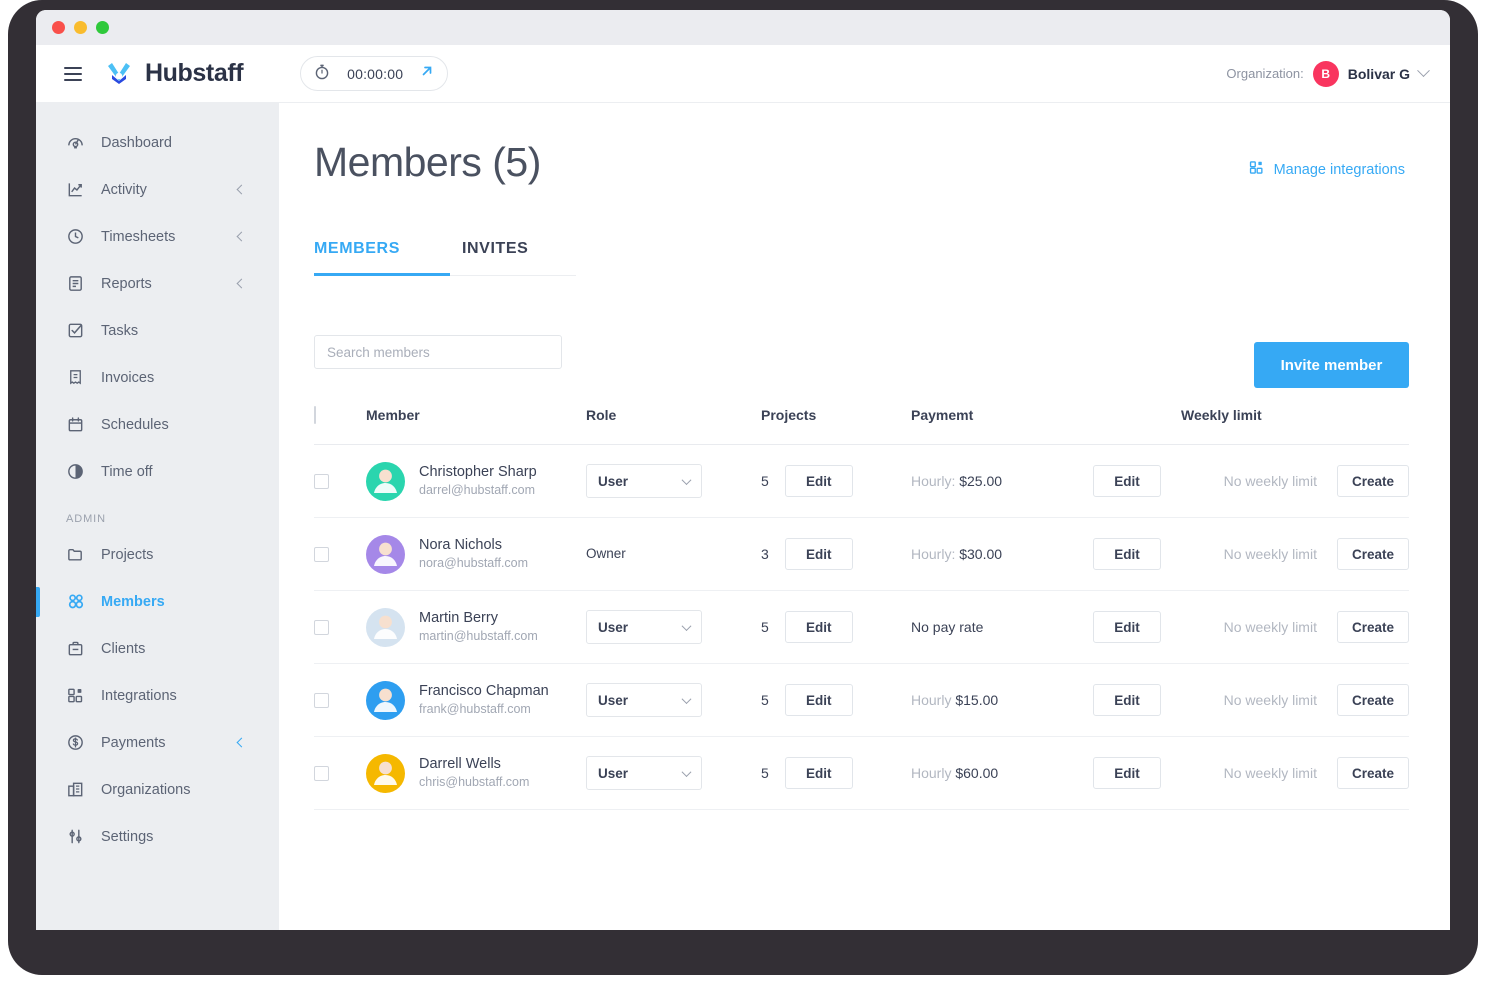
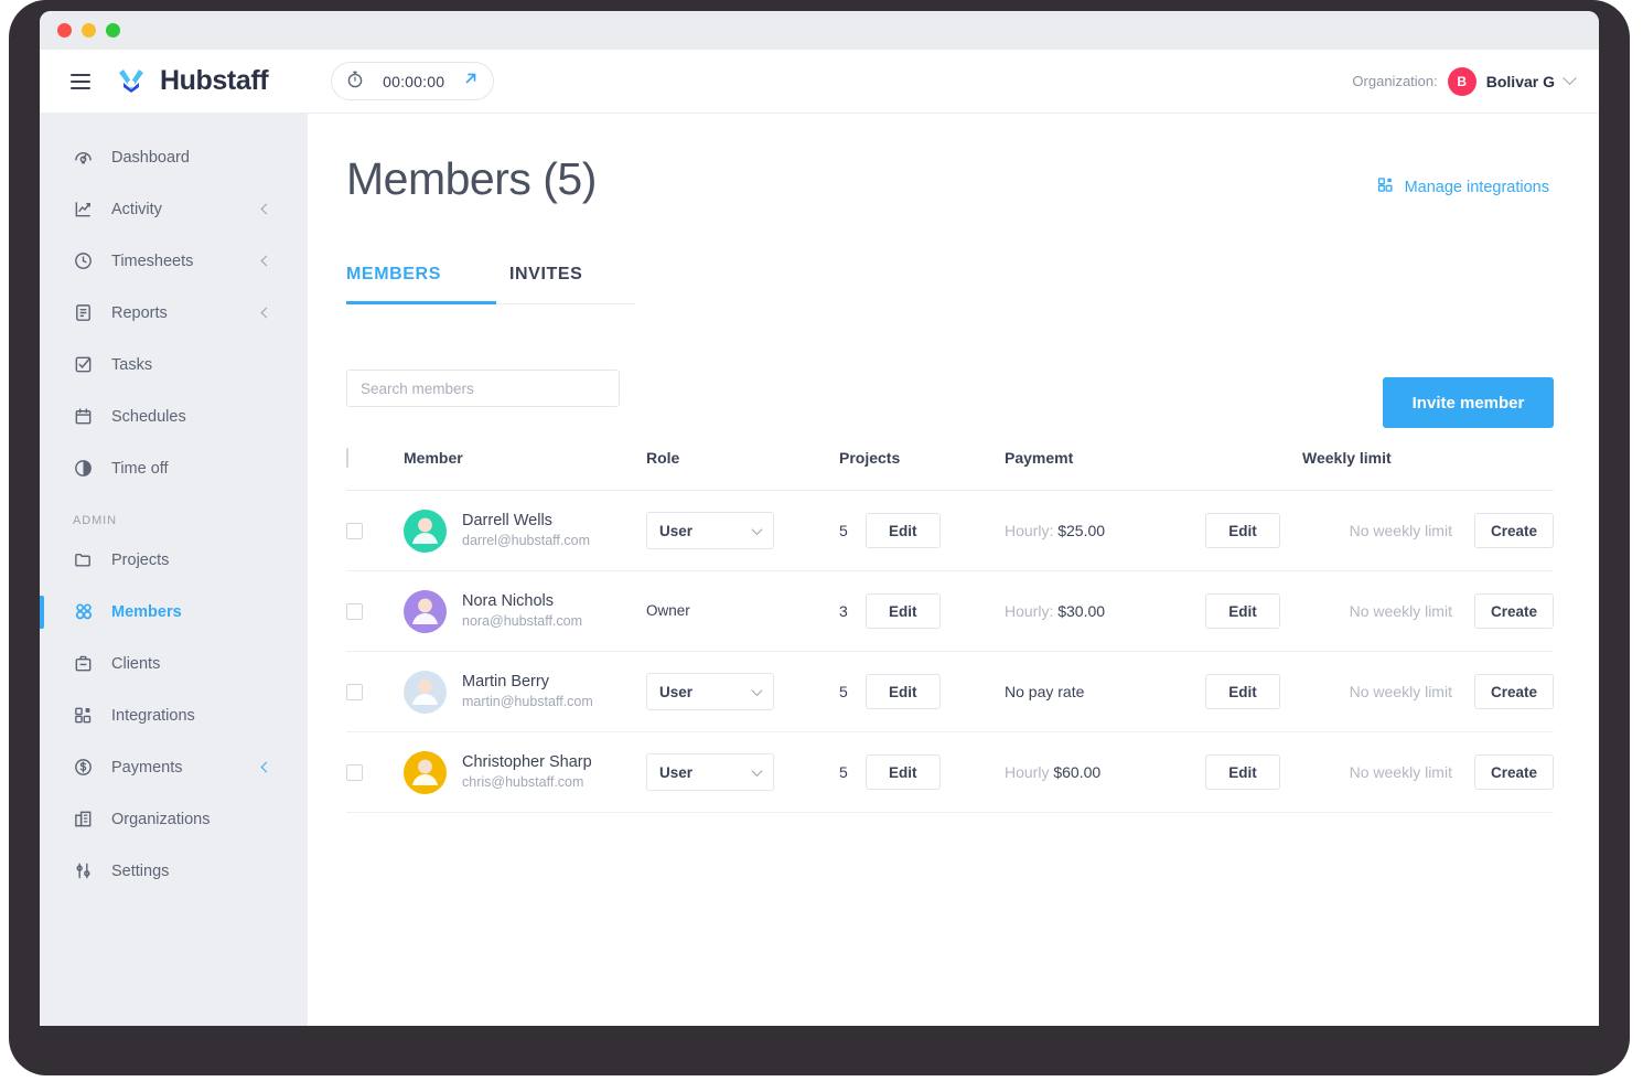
  Hubstaff
  00:00:00
  Organization:
  B
  Bolivar G
  Dashboard
  Activity
  Timesheets
  Reports
  Tasks
- Invoices
  Schedules
  Time off
  ADMIN
  Projects
  Members
  Clients
  Integrations
  Payments
  Organizations
  Settings
  Members (5)
  Manage integrations
  MEMBERS
  INVITES
  Invite member
  Search members
  	Member	Role	Projects	Paymemt	Weekly limit
- 	Christopher Sharpdarrel@hubstaff.com	User	5 Edit	Hourly: $25.00 Edit	No weekly limit Create
+ 	Darrell Wellsdarrel@hubstaff.com	User	5 Edit	Hourly: $25.00 Edit	No weekly limit Create
  	Nora Nicholsnora@hubstaff.com	Owner	3 Edit	Hourly: $30.00 Edit	No weekly limit Create
  	Martin Berrymartin@hubstaff.com	User	5 Edit	No pay rate Edit	No weekly limit Create
- 	Francisco Chapmanfrank@hubstaff.com	User	5 Edit	Hourly $15.00 Edit	No weekly limit Create
- 	Darrell Wellschris@hubstaff.com	User	5 Edit	Hourly $60.00 Edit	No weekly limit Create
+ 	Christopher Sharpchris@hubstaff.com	User	5 Edit	Hourly $60.00 Edit	No weekly limit Create
